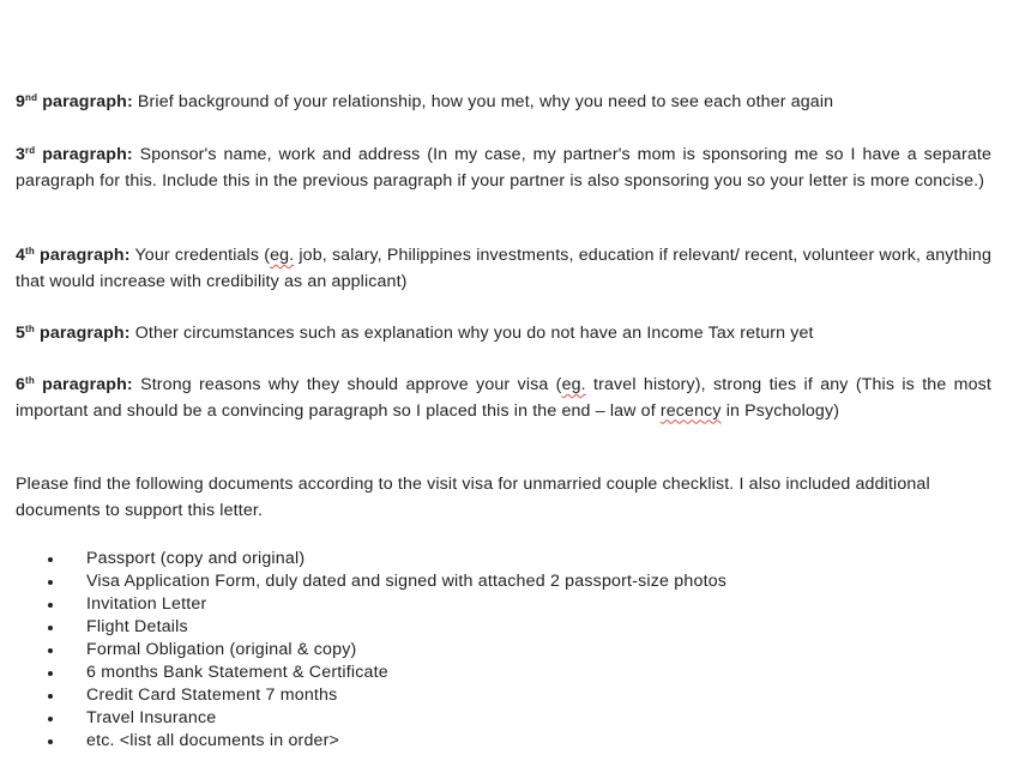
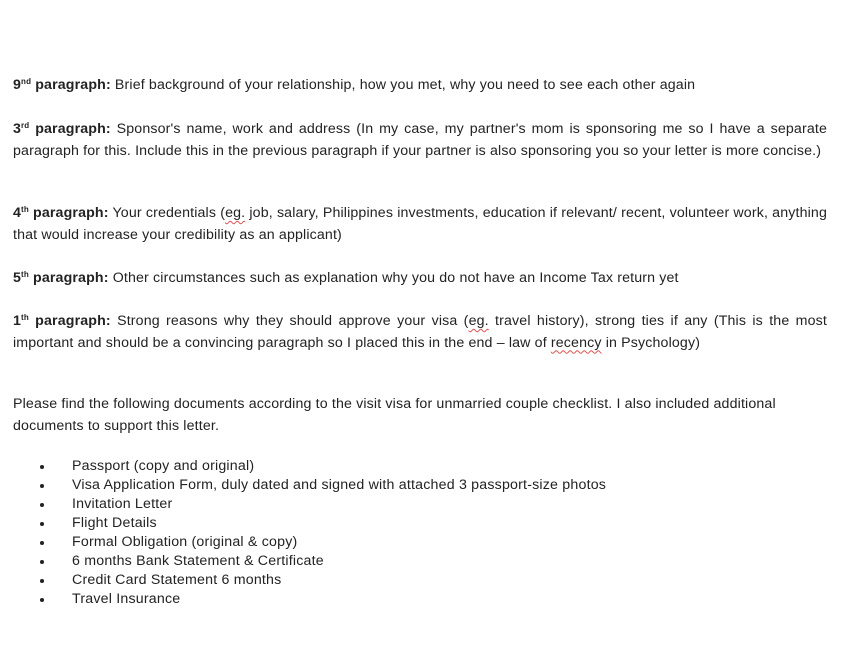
  9nd paragraph: Brief background of your relationship, how you met, why you need to see each other again
  3rd paragraph: Sponsor's name, work and address (In my case, my partner's mom is sponsoring me so I have a separate paragraph for this. Include this in the previous paragraph if your partner is also sponsoring you so your letter is more concise.)
- 4th paragraph: Your credentials (eg. job, salary, Philippines investments, education if relevant/ recent, volunteer work, anything that would increase with credibility as an applicant)
+ 4th paragraph: Your credentials (eg. job, salary, Philippines investments, education if relevant/ recent, volunteer work, anything that would increase your credibility as an applicant)
  5th paragraph: Other circumstances such as explanation why you do not have an Income Tax return yet
- 6th paragraph: Strong reasons why they should approve your visa (eg. travel history), strong ties if any (This is the most important and should be a convincing paragraph so I placed this in the end – law of recency in Psychology)
+ 1th paragraph: Strong reasons why they should approve your visa (eg. travel history), strong ties if any (This is the most important and should be a convincing paragraph so I placed this in the end – law of recency in Psychology)
  Please find the following documents according to the visit visa for unmarried couple checklist. I also included additional documents to support this letter.
  Passport (copy and original)
- Visa Application Form, duly dated and signed with attached 2 passport-size photos
+ Visa Application Form, duly dated and signed with attached 3 passport-size photos
  Invitation Letter
  Flight Details
  Formal Obligation (original & copy)
  6 months Bank Statement & Certificate
- Credit Card Statement 7 months
+ Credit Card Statement 6 months
  Travel Insurance
- etc. <list all documents in order>
